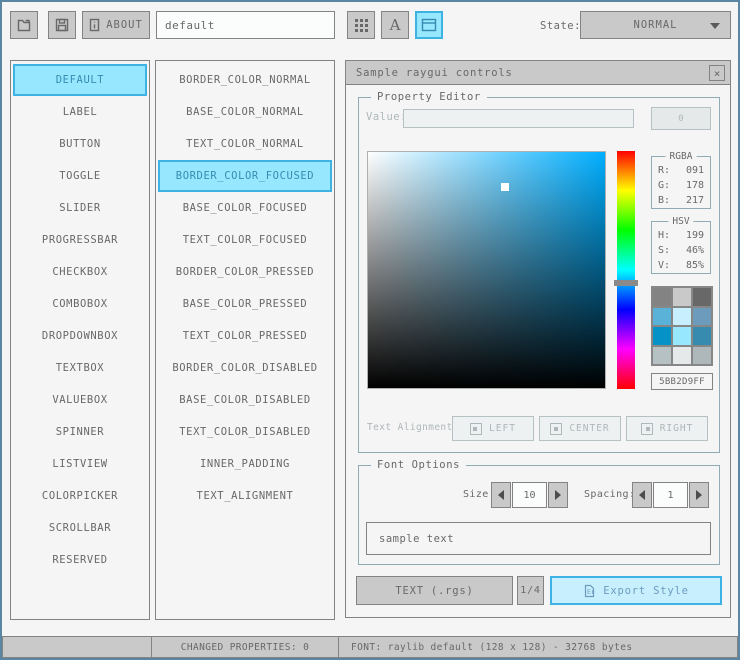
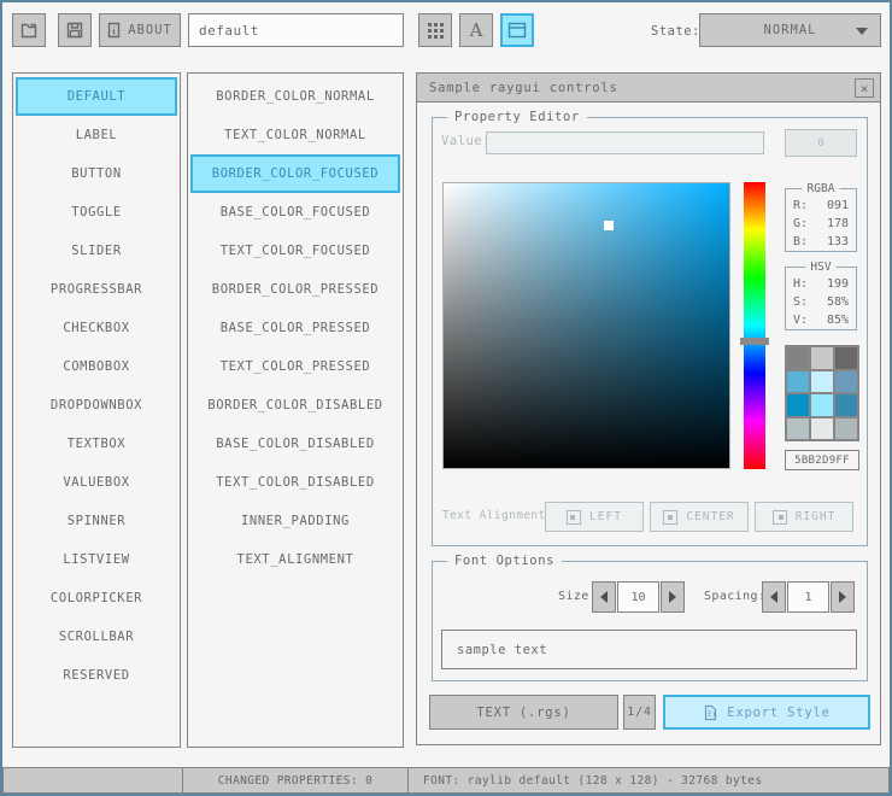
  ABOUT
  default
  A
  State:
  NORMAL
  DEFAULT
  LABEL
  BUTTON
  TOGGLE
  SLIDER
  PROGRESSBAR
  CHECKBOX
  COMBOBOX
  DROPDOWNBOX
  TEXTBOX
  VALUEBOX
  SPINNER
  LISTVIEW
  COLORPICKER
  SCROLLBAR
  RESERVED
  BORDER_COLOR_NORMAL
- BASE_COLOR_NORMAL
  TEXT_COLOR_NORMAL
  BORDER_COLOR_FOCUSED
  BASE_COLOR_FOCUSED
  TEXT_COLOR_FOCUSED
  BORDER_COLOR_PRESSED
  BASE_COLOR_PRESSED
  TEXT_COLOR_PRESSED
  BORDER_COLOR_DISABLED
  BASE_COLOR_DISABLED
  TEXT_COLOR_DISABLED
  INNER_PADDING
  TEXT_ALIGNMENT
  Sample raygui controls
  ×
  Property Editor
  Value
  0
  RGBA
  R:
  091
  G:
  178
  B:
- 217
+ 133
  HSV
  H:
  199
  S:
- 46%
+ 58%
  V:
  85%
  5BB2D9FF
  Text Alignment
  LEFT
  CENTER
  RIGHT
  Font Options
  Size
  10
  Spacing
  1
  sample text
  TEXT (.rgs)
  1/4
  E
  Export Style
  CHANGED PROPERTIES: 0
  FONT: raylib default (128 x 128) - 32768 bytes
